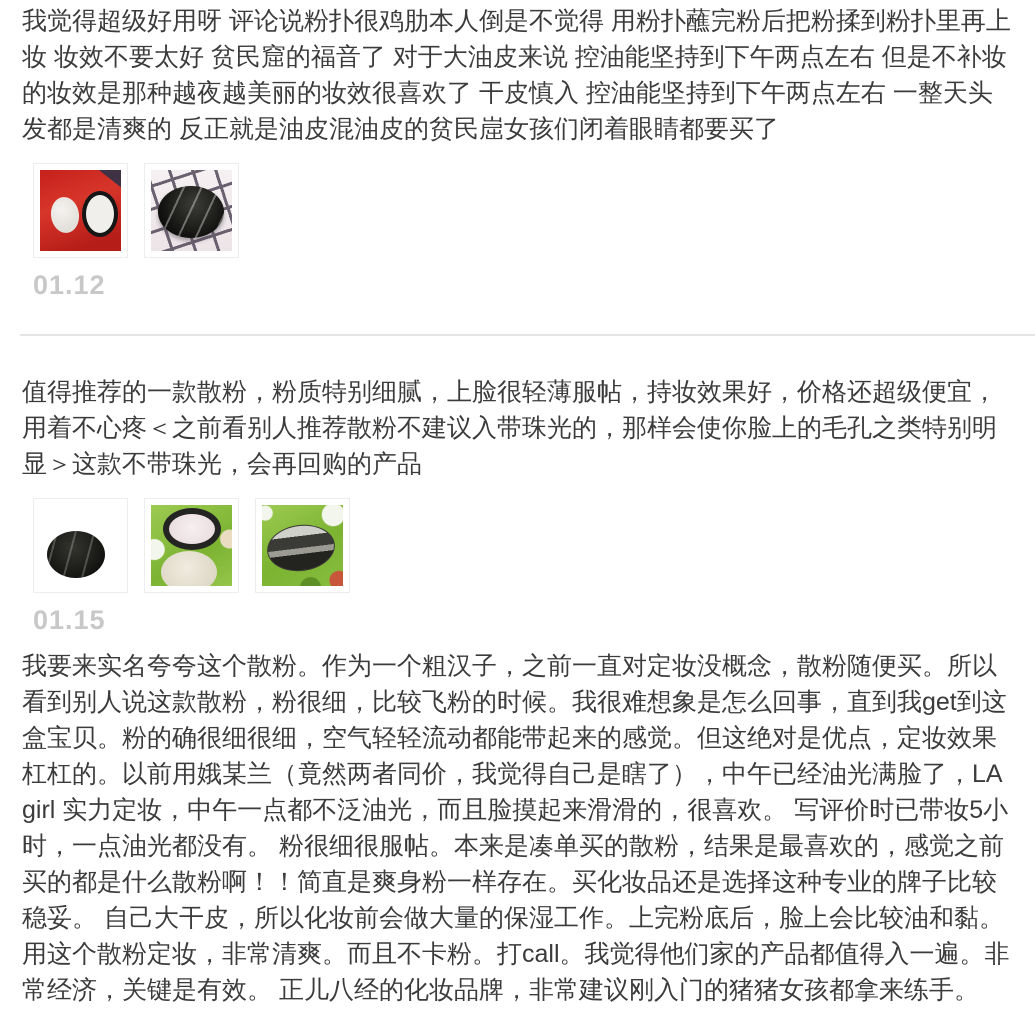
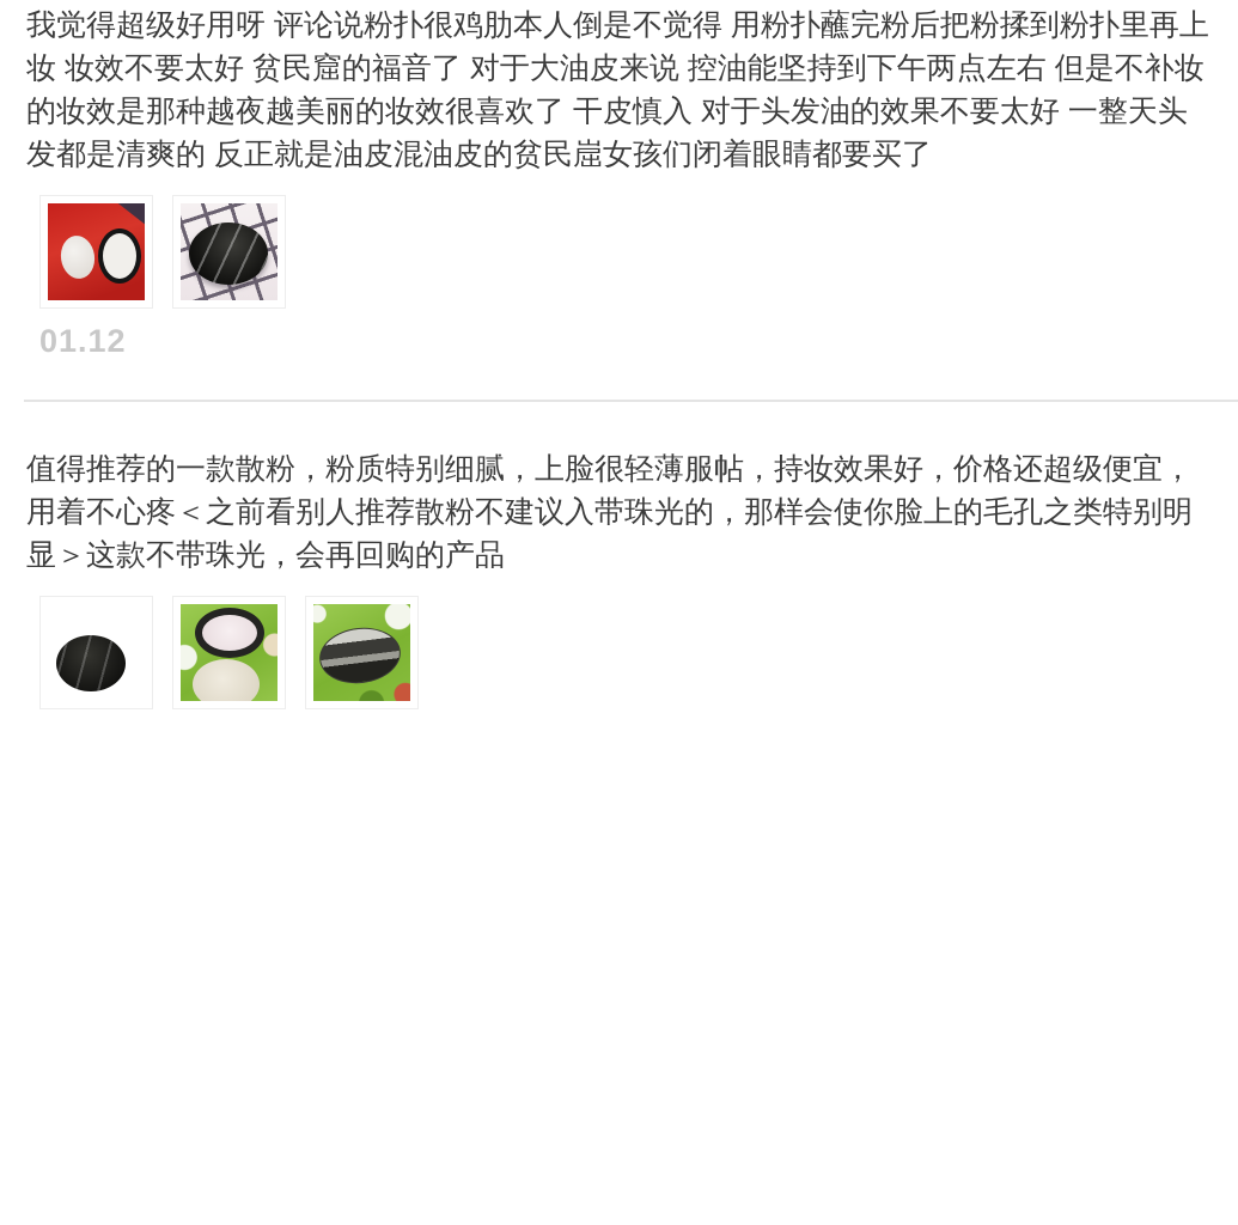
- 我觉得超级好用呀 评论说粉扑很鸡肋本人倒是不觉得 用粉扑蘸完粉后把粉揉到粉扑里再上妆 妆效不要太好 贫民窟的福音了 对于大油皮来说 控油能坚持到下午两点左右 但是不补妆的妆效是那种越夜越美丽的妆效很喜欢了 干皮慎入 控油能坚持到下午两点左右 一整天头发都是清爽的 反正就是油皮混油皮的贫民崫女孩们闭着眼睛都要买了
+ 我觉得超级好用呀 评论说粉扑很鸡肋本人倒是不觉得 用粉扑蘸完粉后把粉揉到粉扑里再上妆 妆效不要太好 贫民窟的福音了 对于大油皮来说 控油能坚持到下午两点左右 但是不补妆的妆效是那种越夜越美丽的妆效很喜欢了 干皮慎入 对于头发油的效果不要太好 一整天头发都是清爽的 反正就是油皮混油皮的贫民崫女孩们闭着眼睛都要买了
  01.12
  值得推荐的一款散粉，粉质特别细腻，上脸很轻薄服帖，持妆效果好，价格还超级便宜，用着不心疼＜之前看别人推荐散粉不建议入带珠光的，那样会使你脸上的毛孔之类特别明显＞这款不带珠光，会再回购的产品
- 01.15
- 我要来实名夸夸这个散粉。作为一个粗汉子，之前一直对定妆没概念，散粉随便买。所以看到别人说这款散粉，粉很细，比较飞粉的时候。我很难想象是怎么回事，直到我get到这盒宝贝。粉的确很细很细，空气轻轻流动都能带起来的感觉。但这绝对是优点，定妆效果杠杠的。以前用娥某兰（竟然两者同价，我觉得自己是瞎了），中午已经油光满脸了，LA girl 实力定妆，中午一点都不泛油光，而且脸摸起来滑滑的，很喜欢。 写评价时已带妆5小时，一点油光都没有。 粉很细很服帖。本来是凑单买的散粉，结果是最喜欢的，感觉之前买的都是什么散粉啊！！简直是爽身粉一样存在。买化妆品还是选择这种专业的牌子比较稳妥。 自己大干皮，所以化妆前会做大量的保湿工作。上完粉底后，脸上会比较油和黏。用这个散粉定妆，非常清爽。而且不卡粉。打call。我觉得他们家的产品都值得入一遍。非常经济，关键是有效。 正儿八经的化妆品牌，非常建议刚入门的猪猪女孩都拿来练手。
